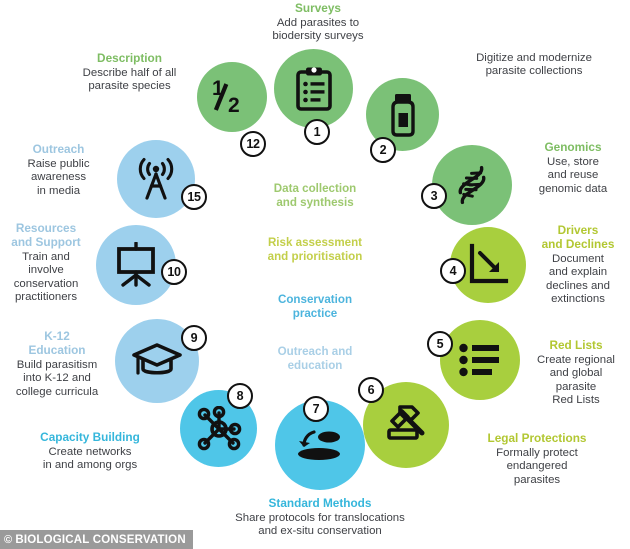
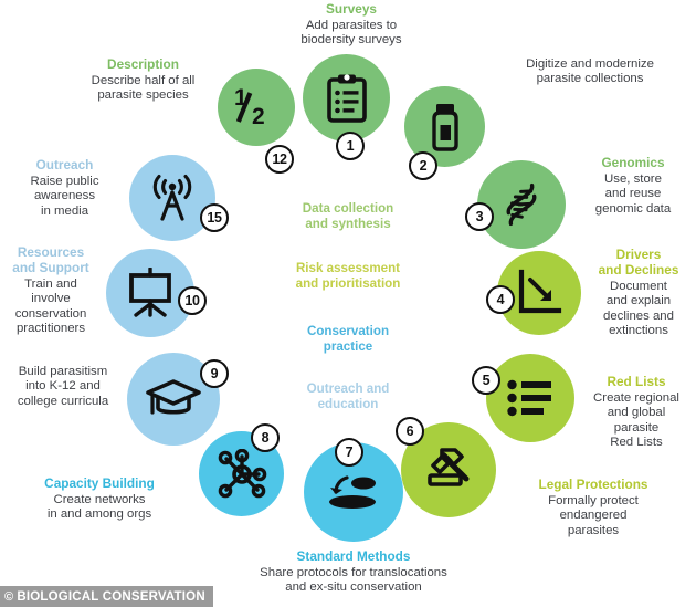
  Data collection
  and synthesis
  Risk assessment
  and prioritisation
  Conservation
  practice
  Outreach and
  education
  1
  2
  12
  Description
  Describe half of all
  parasite species
  1
  Surveys
  Add parasites to
  biodersity surveys
  2
  Digitize and modernize
  parasite collections
  3
  Genomics
  Use, store
  and reuse
  genomic data
  4
  Drivers
  and Declines
  Document
  and explain
  declines and
  extinctions
  5
  Red Lists
  Create regional
  and global
  parasite
  Red Lists
  6
  Legal Protections
  Formally protect
  endangered
  parasites
  7
  Standard Methods
  Share protocols for translocations
  and ex-situ conservation
  8
  Capacity Building
  Create networks
  in and among orgs
  9
- K-12
- Education
  Build parasitism
  into K-12 and
  college curricula
  10
  Resources
  and Support
  Train and
  involve
  conservation
  practitioners
  15
  Outreach
  Raise public
  awareness
  in media
  ©
  BIOLOGICAL CONSERVATION
